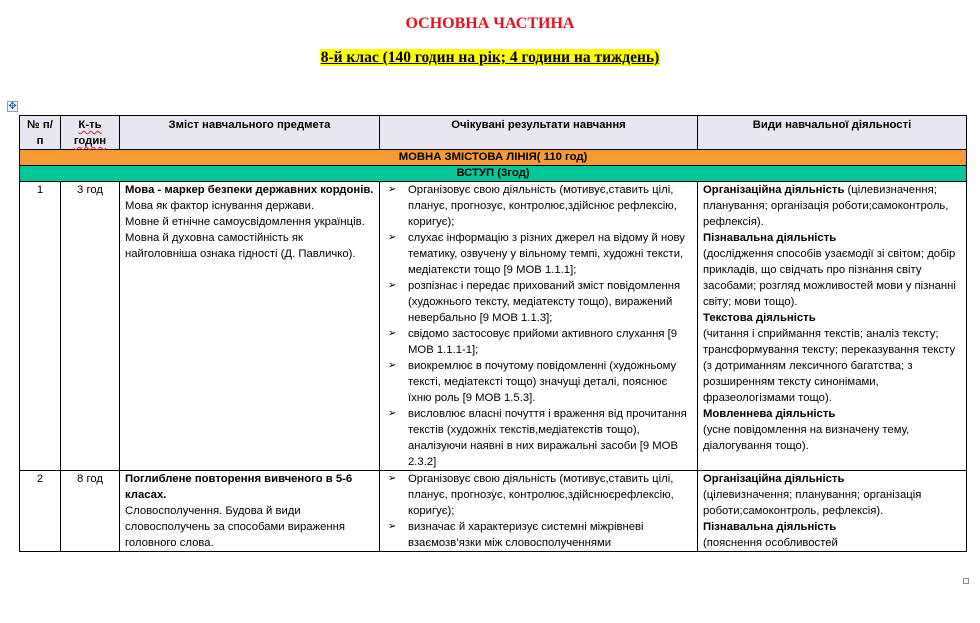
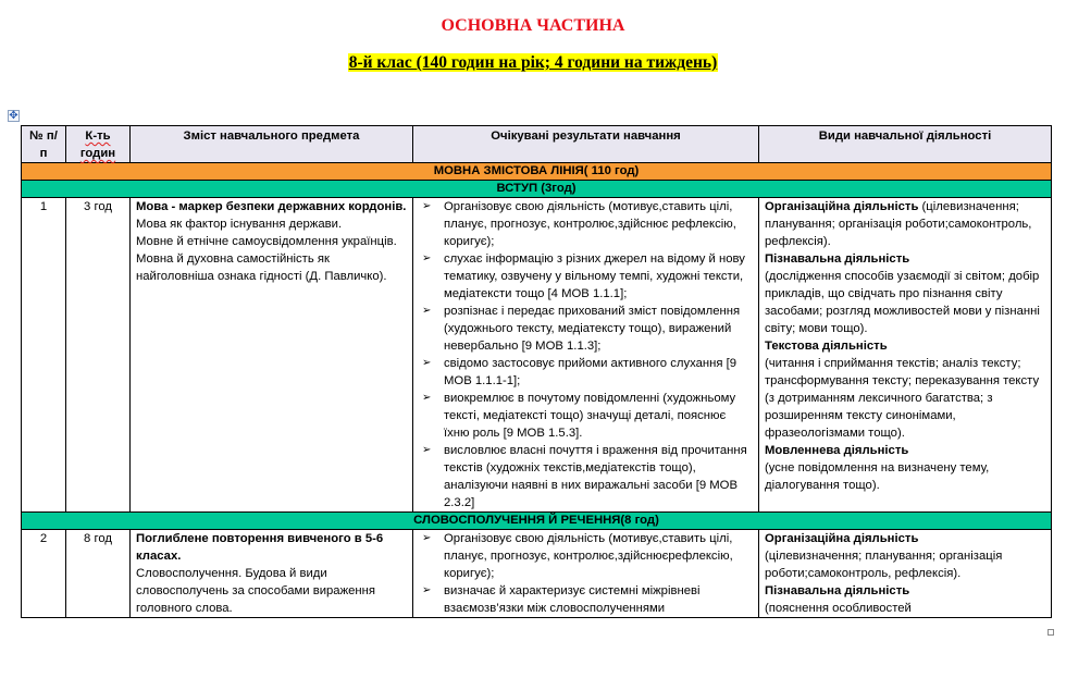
  ОСНОВНА ЧАСТИНА
  8-й клас (140 годин на рік; 4 години на тиждень)
  ✥
  № п/п	К-ть годин	Зміст навчального предмета	Очікувані результати навчання	Види навчальної діяльності
  МОВНА ЗМІСТОВА ЛІНІЯ( 110 год)
  ВСТУП (3год)
- 1	3 год	Мова - маркер безпеки державних кордонів. Мова як фактор існування держави. Мовне й етнічне самоусвідомлення українців. Мовна й духовна самостійність як найголовніша ознака гідності (Д. Павличко).	➢ Організовує свою діяльність (мотивує,ставить цілі, планує, прогнозує, контролює,здійснює рефлексію, коригує); ➢ слухає інформацію з різних джерел на відому й нову тематику, озвучену у вільному темпі, художні тексти, медіатексти тощо [9 МОВ 1.1.1]; ➢ розпізнає і передає прихований зміст повідомлення (художнього тексту, медіатексту тощо), виражений невербально [9 МОВ 1.1.3]; ➢ свідомо застосовує прийоми активного слухання [9 МОВ 1.1.1-1]; ➢ виокремлює в почутому повідомленні (художньому тексті, медіатексті тощо) значущі деталі, пояснює їхню роль [9 МОВ 1.5.3]. ➢ висловлює власні почуття і враження від прочитання текстів (художніх текстів,медіатекстів тощо), аналізуючи наявні в них виражальні засоби [9 МОВ 2.3.2]	Організаційна діяльність (цілевизначення; планування; організація роботи;самоконтроль, рефлексія). Пізнавальна діяльність(дослідження способів узаємодії зі світом; добір прикладів, що свідчать про пізнання світу засобами; розгляд можливостей мови у пізнанні світу; мови тощо). Текстова діяльність(читання і сприймання текстів; аналіз тексту; трансформування тексту; переказування тексту (з дотриманням лексичного багатства; з розширенням тексту синонімами, фразеологізмами тощо). Мовленнева діяльність(усне повідомлення на визначену тему, діалогування тощо).
+ 1	3 год	Мова - маркер безпеки державних кордонів. Мова як фактор існування держави. Мовне й етнічне самоусвідомлення українців. Мовна й духовна самостійність як найголовніша ознака гідності (Д. Павличко).	➢ Організовує свою діяльність (мотивує,ставить цілі, планує, прогнозує, контролює,здійснює рефлексію, коригує); ➢ слухає інформацію з різних джерел на відому й нову тематику, озвучену у вільному темпі, художні тексти, медіатексти тощо [4 МОВ 1.1.1]; ➢ розпізнає і передає прихований зміст повідомлення (художнього тексту, медіатексту тощо), виражений невербально [9 МОВ 1.1.3]; ➢ свідомо застосовує прийоми активного слухання [9 МОВ 1.1.1-1]; ➢ виокремлює в почутому повідомленні (художньому тексті, медіатексті тощо) значущі деталі, пояснює їхню роль [9 МОВ 1.5.3]. ➢ висловлює власні почуття і враження від прочитання текстів (художніх текстів,медіатекстів тощо), аналізуючи наявні в них виражальні засоби [9 МОВ 2.3.2]	Організаційна діяльність (цілевизначення; планування; організація роботи;самоконтроль, рефлексія). Пізнавальна діяльність(дослідження способів узаємодії зі світом; добір прикладів, що свідчать про пізнання світу засобами; розгляд можливостей мови у пізнанні світу; мови тощо). Текстова діяльність(читання і сприймання текстів; аналіз тексту; трансформування тексту; переказування тексту (з дотриманням лексичного багатства; з розширенням тексту синонімами, фразеологізмами тощо). Мовленнева діяльність(усне повідомлення на визначену тему, діалогування тощо).
+ СЛОВОСПОЛУЧЕННЯ Й РЕЧЕННЯ(8 год)
  2	8 год	Поглиблене повторення вивченого в 5-6 класах. Словосполучення. Будова й види словосполучень за способами вираження головного слова.	➢ Організовує свою діяльність (мотивує,ставить цілі, планує, прогнозує, контролює,здійснюєрефлексію, коригує); ➢ визначає й характеризує системні міжрівневі взаємозв’язки між словосполученнями	Організаційна діяльність(цілевизначення; планування; організація роботи;самоконтроль, рефлексія). Пізнавальна діяльність(пояснення особливостей
